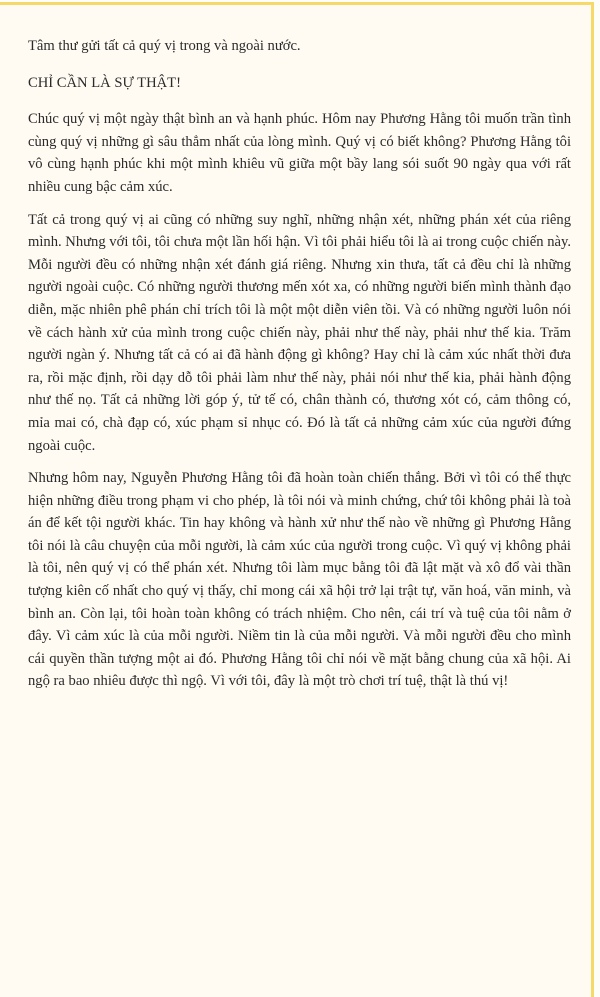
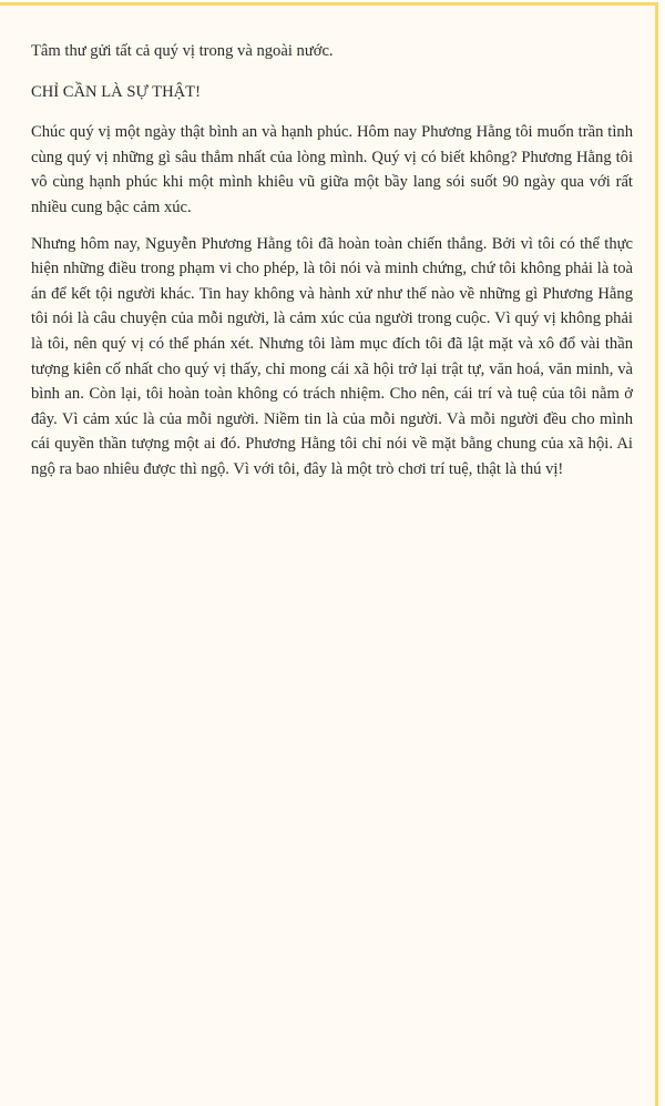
  Tâm thư gửi tất cả quý vị trong và ngoài nước.
  CHỈ CẦN LÀ SỰ THẬT!
  Chúc quý vị một ngày thật bình an và hạnh phúc. Hôm nay Phương Hằng tôi muốn trần tình cùng quý vị những gì sâu thẳm nhất của lòng mình. Quý vị có biết không? Phương Hằng tôi vô cùng hạnh phúc khi một mình khiêu vũ giữa một bầy lang sói suốt 90 ngày qua với rất nhiều cung bậc cảm xúc.
- Tất cả trong quý vị ai cũng có những suy nghĩ, những nhận xét, những phán xét của riêng mình. Nhưng với tôi, tôi chưa một lần hối hận. Vì tôi phải hiểu tôi là ai trong cuộc chiến này. Mỗi người đều có những nhận xét đánh giá riêng. Nhưng xin thưa, tất cả đều chỉ là những người ngoài cuộc. Có những người thương mến xót xa, có những người biến mình thành đạo diễn, mặc nhiên phê phán chỉ trích tôi là một một diễn viên tồi. Và có những người luôn nói về cách hành xử của mình trong cuộc chiến này, phải như thế này, phải như thế kia. Trăm người ngàn ý. Nhưng tất cả có ai đã hành động gì không? Hay chỉ là cảm xúc nhất thời đưa ra, rồi mặc định, rồi dạy dỗ tôi phải làm như thế này, phải nói như thế kia, phải hành động như thế nọ. Tất cả những lời góp ý, tử tế có, chân thành có, thương xót có, cảm thông có, mỉa mai có, chà đạp có, xúc phạm sỉ nhục có. Đó là tất cả những cảm xúc của người đứng ngoài cuộc.
- Nhưng hôm nay, Nguyễn Phương Hằng tôi đã hoàn toàn chiến thắng. Bởi vì tôi có thể thực hiện những điều trong phạm vi cho phép, là tôi nói và minh chứng, chứ tôi không phải là toà án để kết tội người khác. Tin hay không và hành xử như thế nào về những gì Phương Hằng tôi nói là câu chuyện của mỗi người, là cảm xúc của người trong cuộc. Vì quý vị không phải là tôi, nên quý vị có thể phán xét. Nhưng tôi làm mục bằng tôi đã lật mặt và xô đổ vài thần tượng kiên cố nhất cho quý vị thấy, chỉ mong cái xã hội trở lại trật tự, văn hoá, văn minh, và bình an. Còn lại, tôi hoàn toàn không có trách nhiệm. Cho nên, cái trí và tuệ của tôi nằm ở đây. Vì cảm xúc là của mỗi người. Niềm tin là của mỗi người. Và mỗi người đều cho mình cái quyền thần tượng một ai đó. Phương Hằng tôi chỉ nói về mặt bằng chung của xã hội. Ai ngộ ra bao nhiêu được thì ngộ. Vì với tôi, đây là một trò chơi trí tuệ, thật là thú vị!
+ Nhưng hôm nay, Nguyễn Phương Hằng tôi đã hoàn toàn chiến thắng. Bởi vì tôi có thể thực hiện những điều trong phạm vi cho phép, là tôi nói và minh chứng, chứ tôi không phải là toà án để kết tội người khác. Tin hay không và hành xử như thế nào về những gì Phương Hằng tôi nói là câu chuyện của mỗi người, là cảm xúc của người trong cuộc. Vì quý vị không phải là tôi, nên quý vị có thể phán xét. Nhưng tôi làm mục đích tôi đã lật mặt và xô đổ vài thần tượng kiên cố nhất cho quý vị thấy, chỉ mong cái xã hội trở lại trật tự, văn hoá, văn minh, và bình an. Còn lại, tôi hoàn toàn không có trách nhiệm. Cho nên, cái trí và tuệ của tôi nằm ở đây. Vì cảm xúc là của mỗi người. Niềm tin là của mỗi người. Và mỗi người đều cho mình cái quyền thần tượng một ai đó. Phương Hằng tôi chỉ nói về mặt bằng chung của xã hội. Ai ngộ ra bao nhiêu được thì ngộ. Vì với tôi, đây là một trò chơi trí tuệ, thật là thú vị!
